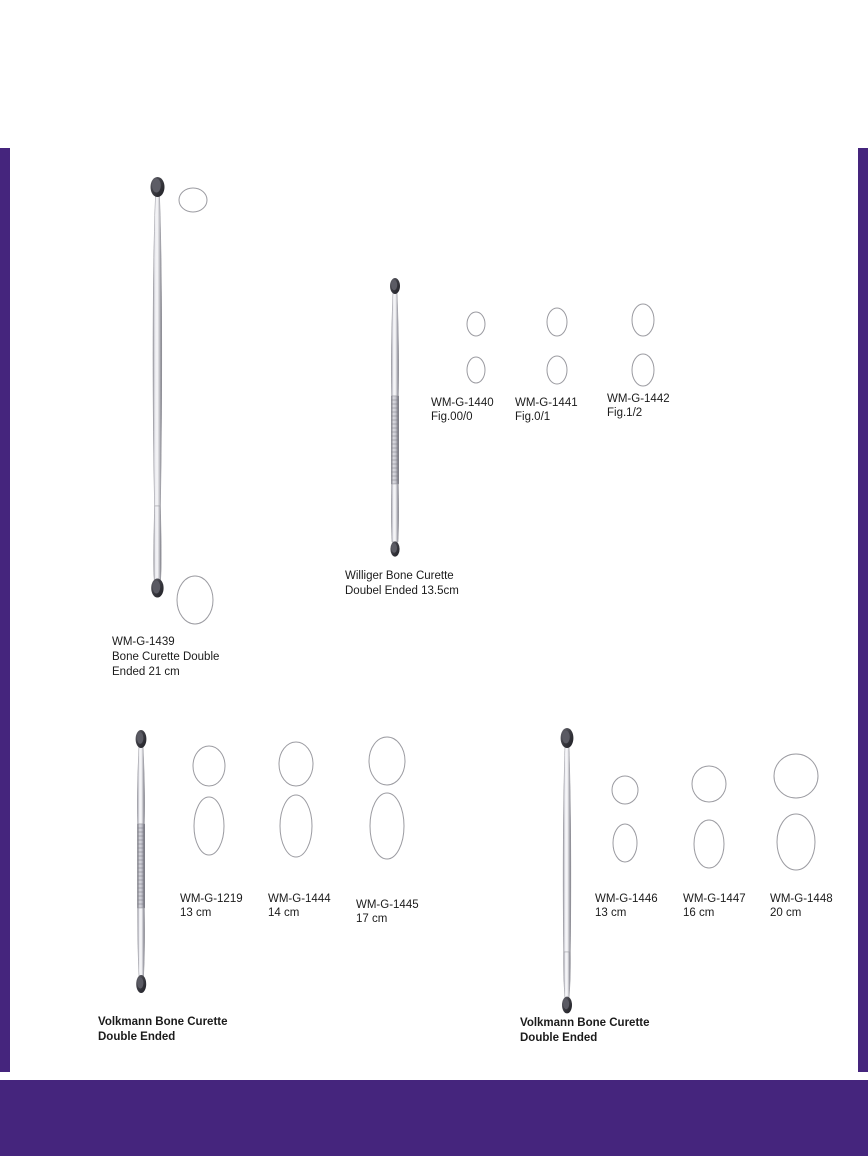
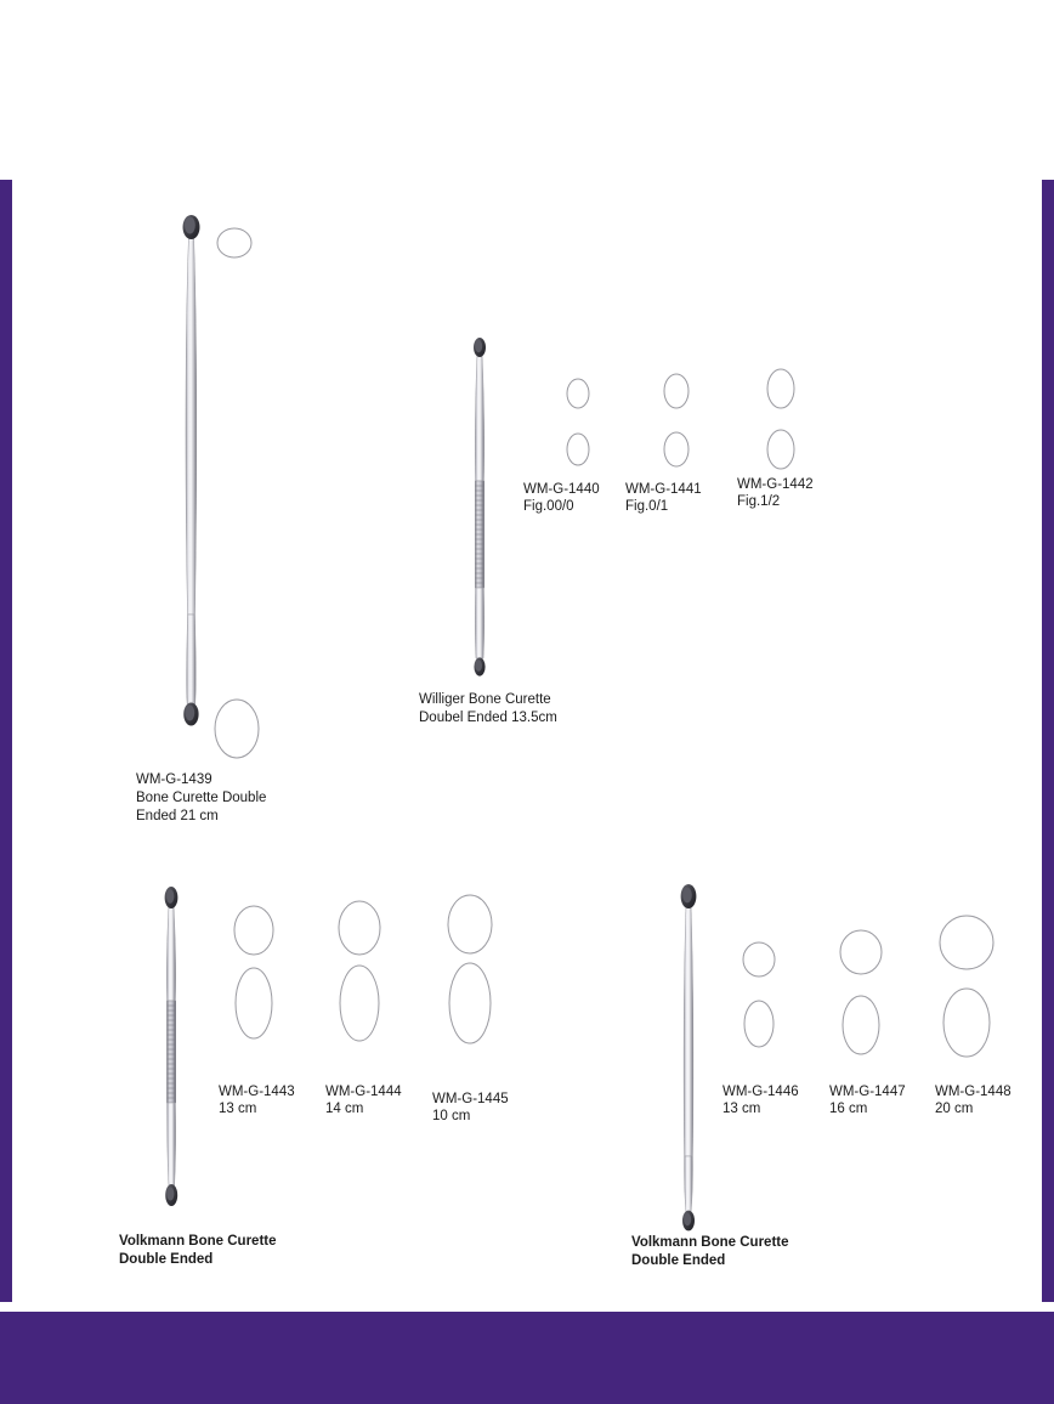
  WM-G-1439
  Bone Curette Double
  Ended 21 cm
  WM-G-1440
  Fig.00/0
  WM-G-1441
  Fig.0/1
  WM-G-1442
  Fig.1/2
  Williger Bone Curette
  Doubel Ended 13.5cm
- WM-G-1219
+ WM-G-1443
  13 cm
  WM-G-1444
  14 cm
  WM-G-1445
- 17 cm
+ 10 cm
  Volkmann Bone Curette
  Double Ended
  WM-G-1446
  13 cm
  WM-G-1447
  16 cm
  WM-G-1448
  20 cm
  Volkmann Bone Curette
  Double Ended
